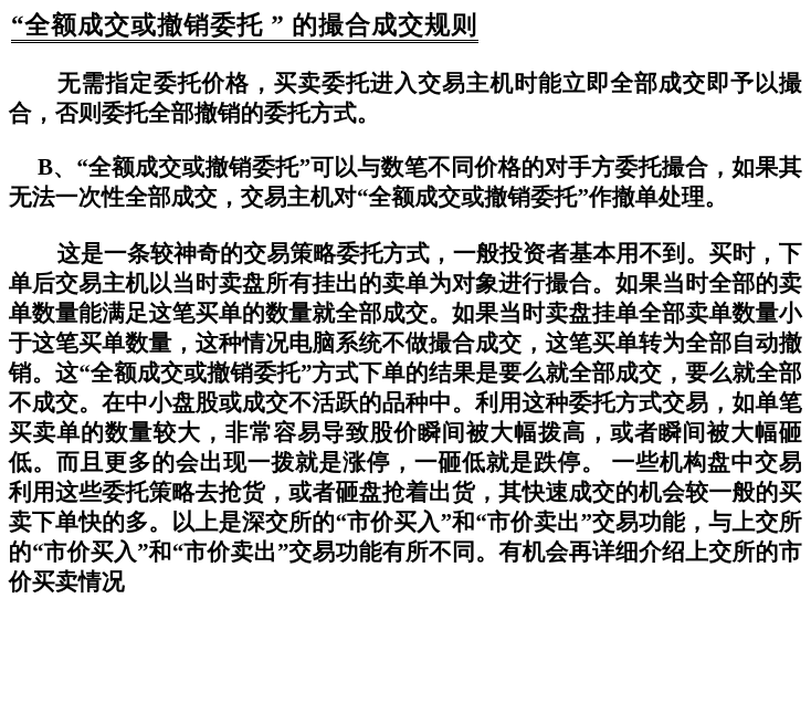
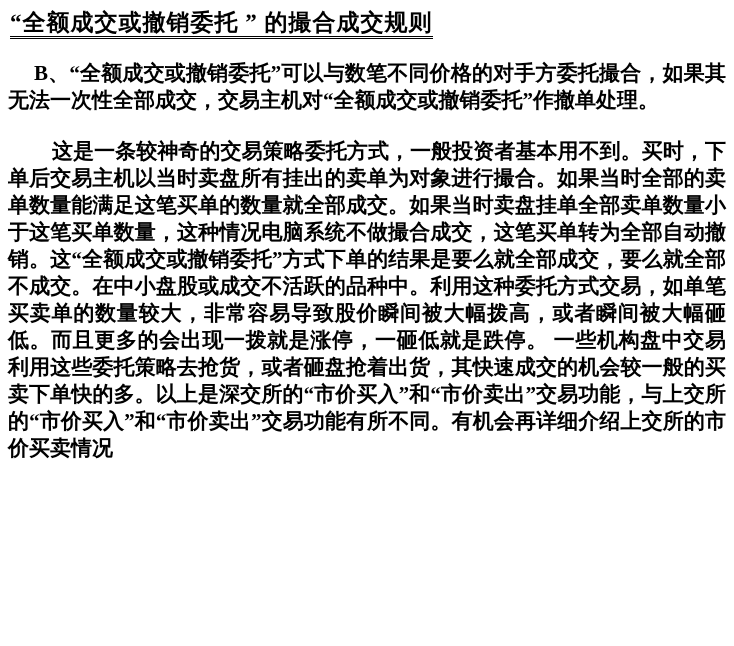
  “全额成交或撤销委托 ” 的撮合成交规则
- 无需指定委托价格，买卖委托进入交易主机时能立即全部成交即予以撮合，否则委托全部撤销的委托方式。
  B、“全额成交或撤销委托”可以与数笔不同价格的对手方委托撮合，如果其无法一次性全部成交，交易主机对“全额成交或撤销委托”作撤单处理。
  这是一条较神奇的交易策略委托方式，一般投资者基本用不到。买时，下单后交易主机以当时卖盘所有挂出的卖单为对象进行撮合。如果当时全部的卖单数量能满足这笔买单的数量就全部成交。如果当时卖盘挂单全部卖单数量小于这笔买单数量，这种情况电脑系统不做撮合成交，这笔买单转为全部自动撤销。这“全额成交或撤销委托”方式下单的结果是要么就全部成交，要么就全部不成交。在中小盘股或成交不活跃的品种中。利用这种委托方式交易，如单笔买卖单的数量较大，非常容易导致股价瞬间被大幅拨高，或者瞬间被大幅砸低。而且更多的会出现一拨就是涨停，一砸低就是跌停。 一些机构盘中交易利用这些委托策略去抢货，或者砸盘抢着出货，其快速成交的机会较一般的买卖下单快的多。以上是深交所的“市价买入”和“市价卖出”交易功能，与上交所的“市价买入”和“市价卖出”交易功能有所不同。有机会再详细介绍上交所的市价买卖情况
